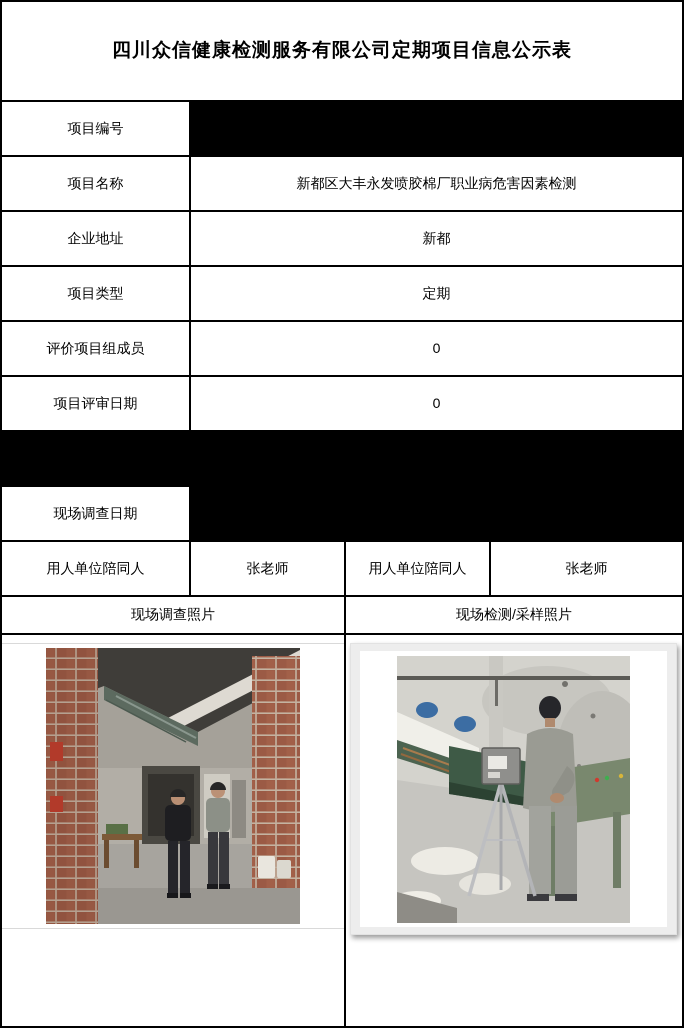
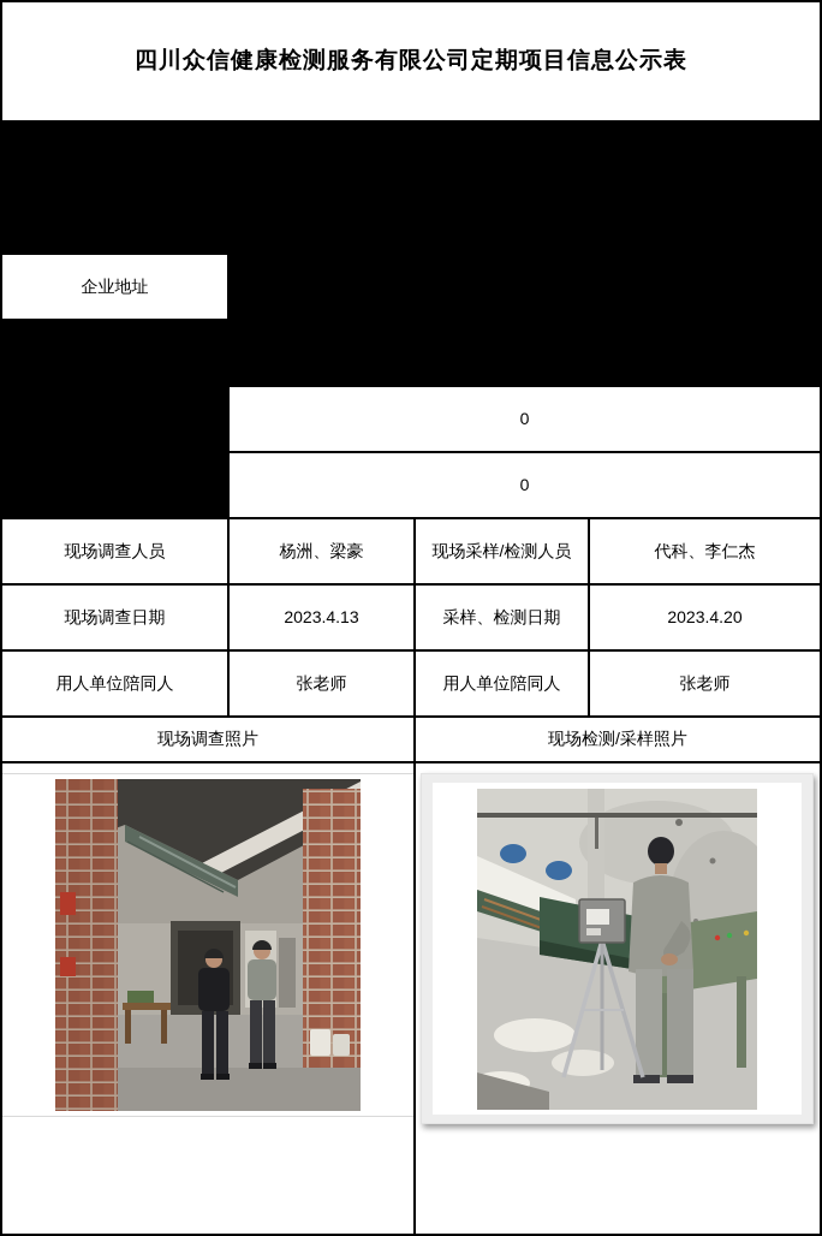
  四川众信健康检测服务有限公司定期项目信息公示表
- 项目编号
- 项目名称
- 新都区大丰永发喷胶棉厂职业病危害因素检测
  企业地址
- 新都
- 项目类型
- 定期
- 评价项目组成员
  0
- 项目评审日期
  0
+ 现场调查人员
+ 杨洲、梁豪
+ 现场采样/检测人员
+ 代科、李仁杰
  现场调查日期
+ 2023.4.13
+ 采样、检测日期
+ 2023.4.20
  用人单位陪同人
  张老师
  用人单位陪同人
  张老师
  现场调查照片
  现场检测/采样照片
